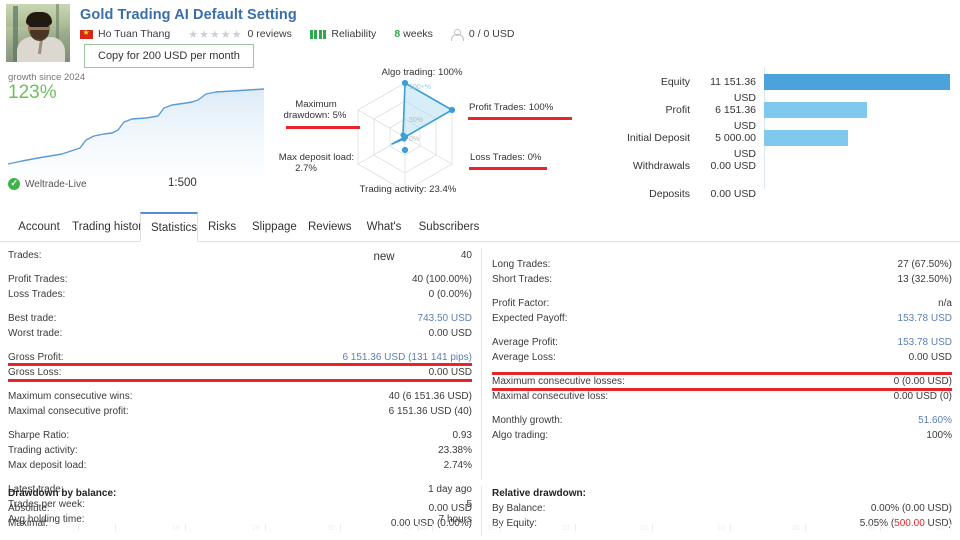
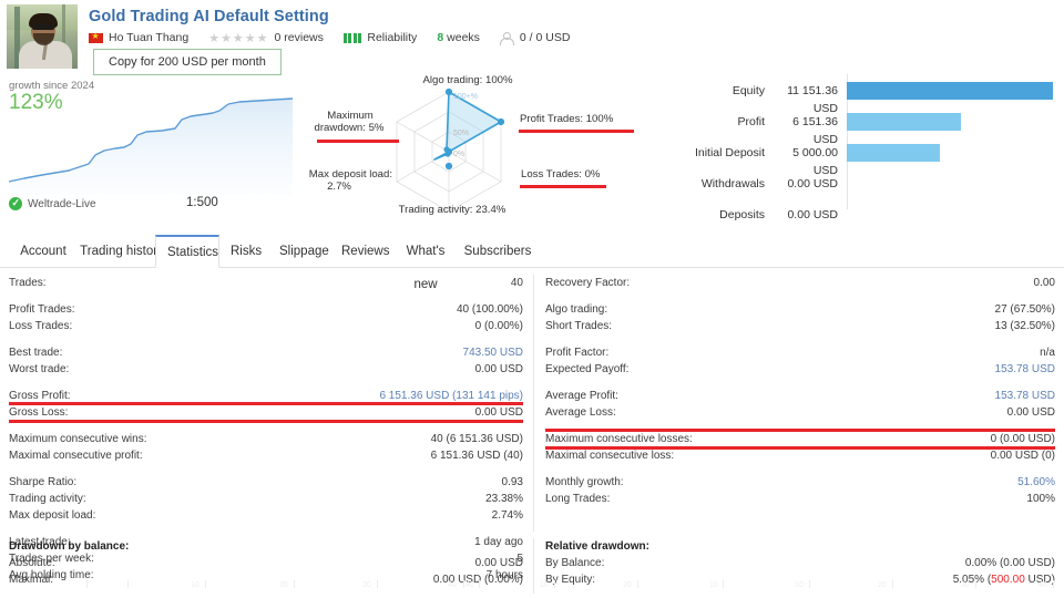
  Gold Trading AI Default Setting
  Ho Tuan Thang
  ★★★★★
  0 reviews
  Reliability
  8
  weeks
  0 / 0 USD
  Copy for 200 USD per month
  growth since 2024
  123%
  Weltrade-Live
  1:500
  Algo trading: 100%
  Profit Trades: 100%
  Loss Trades: 0%
  Trading activity: 23.4%
  Max deposit load:
  2.7%
  Maximum
  drawdown: 5%
  Equity
  11 151.36 USD
  Profit
  6 151.36 USD
  Initial Deposit
  5 000.00 USD
  Withdrawals
  0.00 USD
  Deposits
  0.00 USD
  Account
  Trading histo
  Statistics
  Risks
  Slippage
  Reviews
  What's new
  Subscribers
  Trades:
  40
  Profit Trades:
  40 (100.00%)
  Loss Trades:
  0 (0.00%)
  Best trade:
  743.50 USD
  Worst trade:
  0.00 USD
  Gross Profit:
  6 151.36 USD (131 141 pips)
  Gross Loss:
  0.00 USD
  Maximum consecutive wins:
  40 (6 151.36 USD)
  Maximal consecutive profit:
  6 151.36 USD (40)
  Sharpe Ratio:
  0.93
  Trading activity:
  23.38%
  Max deposit load:
  2.74%
  Latest trade:
  1 day ago
  Trades per week:
  5
  Avg holding time:
  7 hours
+ Recovery Factor:
+ 0.00
- Long Trades:
+ Algo trading:
  27 (67.50%)
  Short Trades:
  13 (32.50%)
  Profit Factor:
  n/a
  Expected Payoff:
  153.78 USD
  Average Profit:
  153.78 USD
  Average Loss:
  0.00 USD
  Maximum consecutive losses:
  0 (0.00 USD)
  Maximal consecutive loss:
  0.00 USD (0)
  Monthly growth:
  51.60%
- Algo trading:
+ Long Trades:
  100%
  Drawdown by balance:
  Absolute:
  0.00 USD
  Maximal:
  0.00 USD (0.00%)
  Relative drawdown:
  By Balance:
  0.00% (0.00 USD)
  By Equity:
  5.05% (500.00 USD
